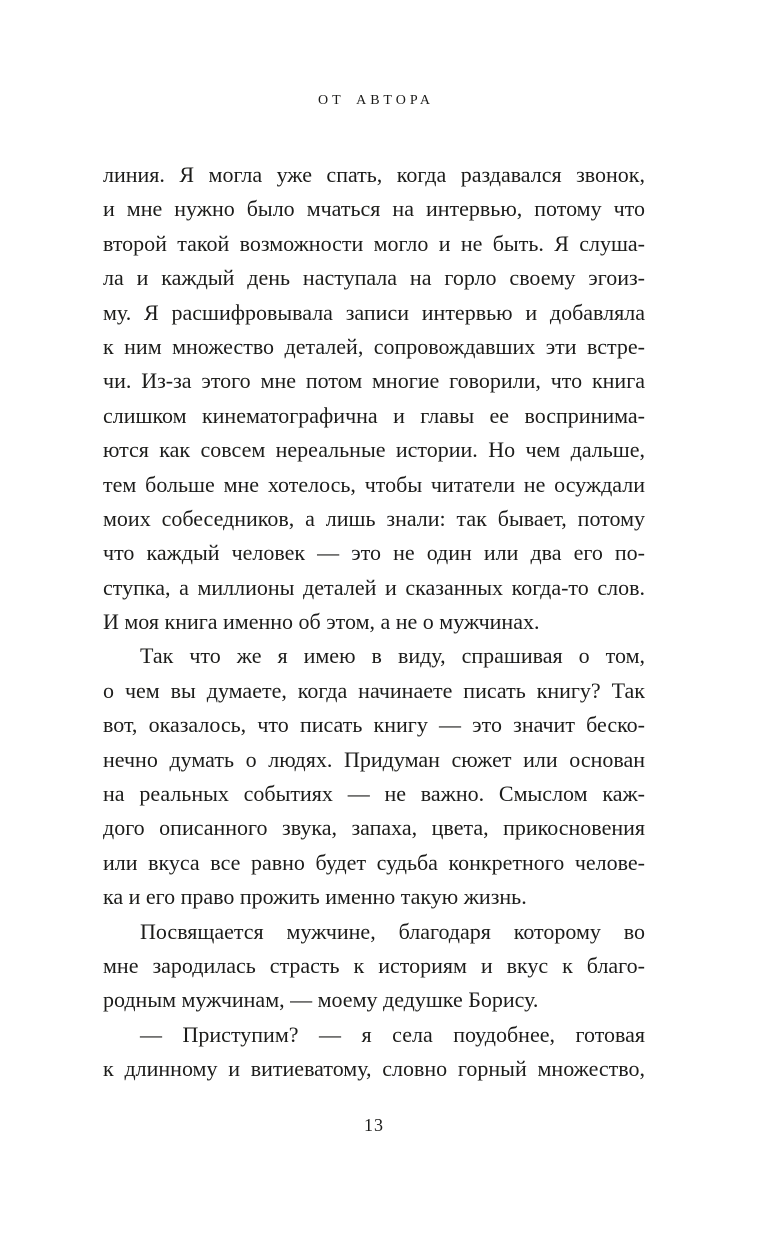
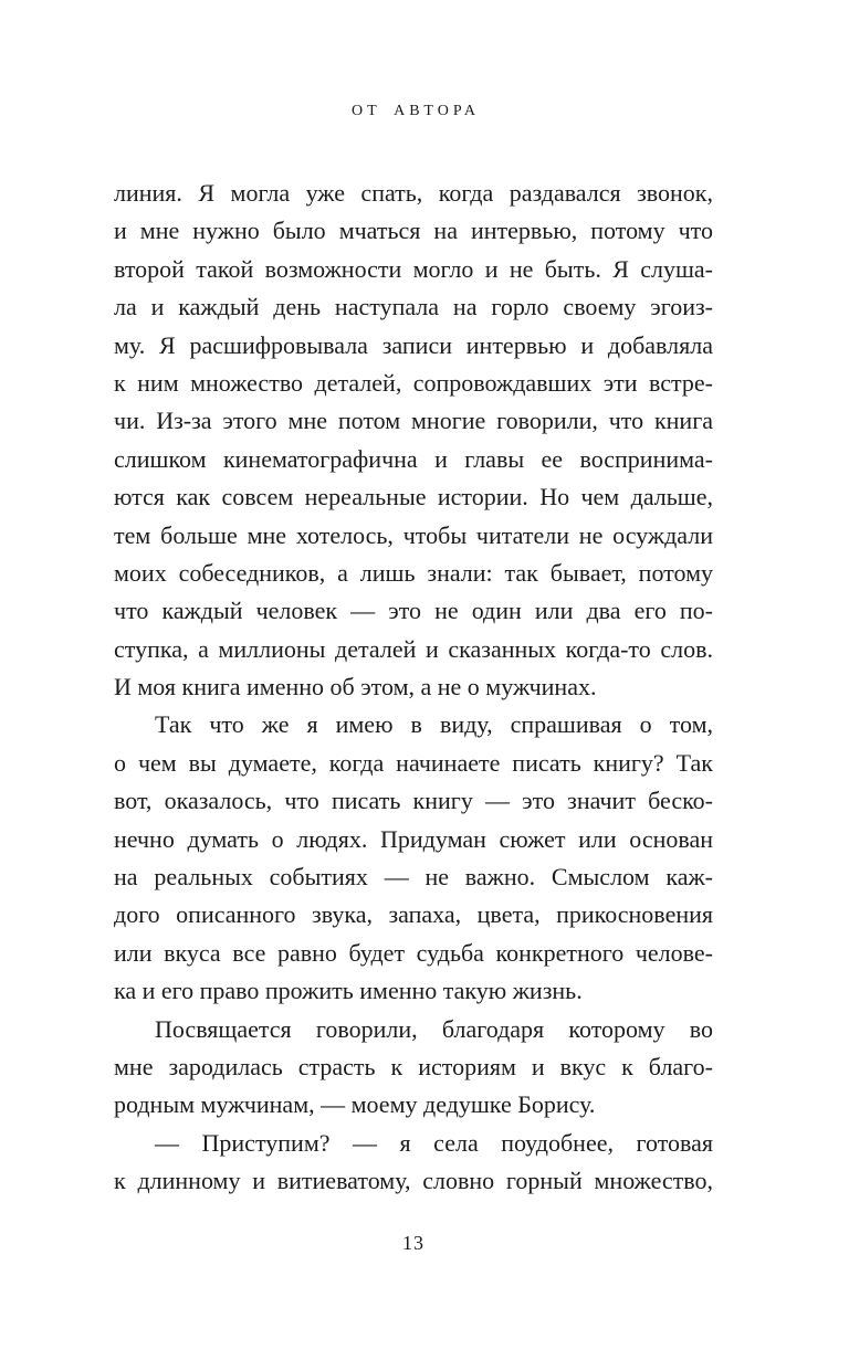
  ОТ АВТОРА
  линия. Я могла уже спать, когда раздавался звонок,
  и мне нужно было мчаться на интервью, потому что
  второй такой возможности могло и не быть. Я слуша-
  ла и каждый день наступала на горло своему эгоиз-
  му. Я расшифровывала записи интервью и добавляла
  к ним множество деталей, сопровождавших эти встре-
  чи. Из-за этого мне потом многие говорили, что книга
  слишком кинематографична и главы ее воспринима-
  ются как совсем нереальные истории. Но чем дальше,
  тем больше мне хотелось, чтобы читатели не осуждали
  моих собеседников, а лишь знали: так бывает, потому
  что каждый человек — это не один или два его по-
  ступка, а миллионы деталей и сказанных когда-то слов.
  И моя книга именно об этом, а не о мужчинах.
  Так что же я имею в виду, спрашивая о том,
  о чем вы думаете, когда начинаете писать книгу? Так
  вот, оказалось, что писать книгу — это значит беско-
  нечно думать о людях. Придуман сюжет или основан
  на реальных событиях — не важно. Смыслом каж-
  дого описанного звука, запаха, цвета, прикосновения
  или вкуса все равно будет судьба конкретного челове-
  ка и его право прожить именно такую жизнь.
- Посвящается мужчине, благодаря которому во
+ Посвящается говорили, благодаря которому во
  мне зародилась страсть к историям и вкус к благо-
  родным мужчинам, — моему дедушке Борису.
  — Приступим? — я села поудобнее, готовая
  к длинному и витиеватому, словно горный множество,
  13
